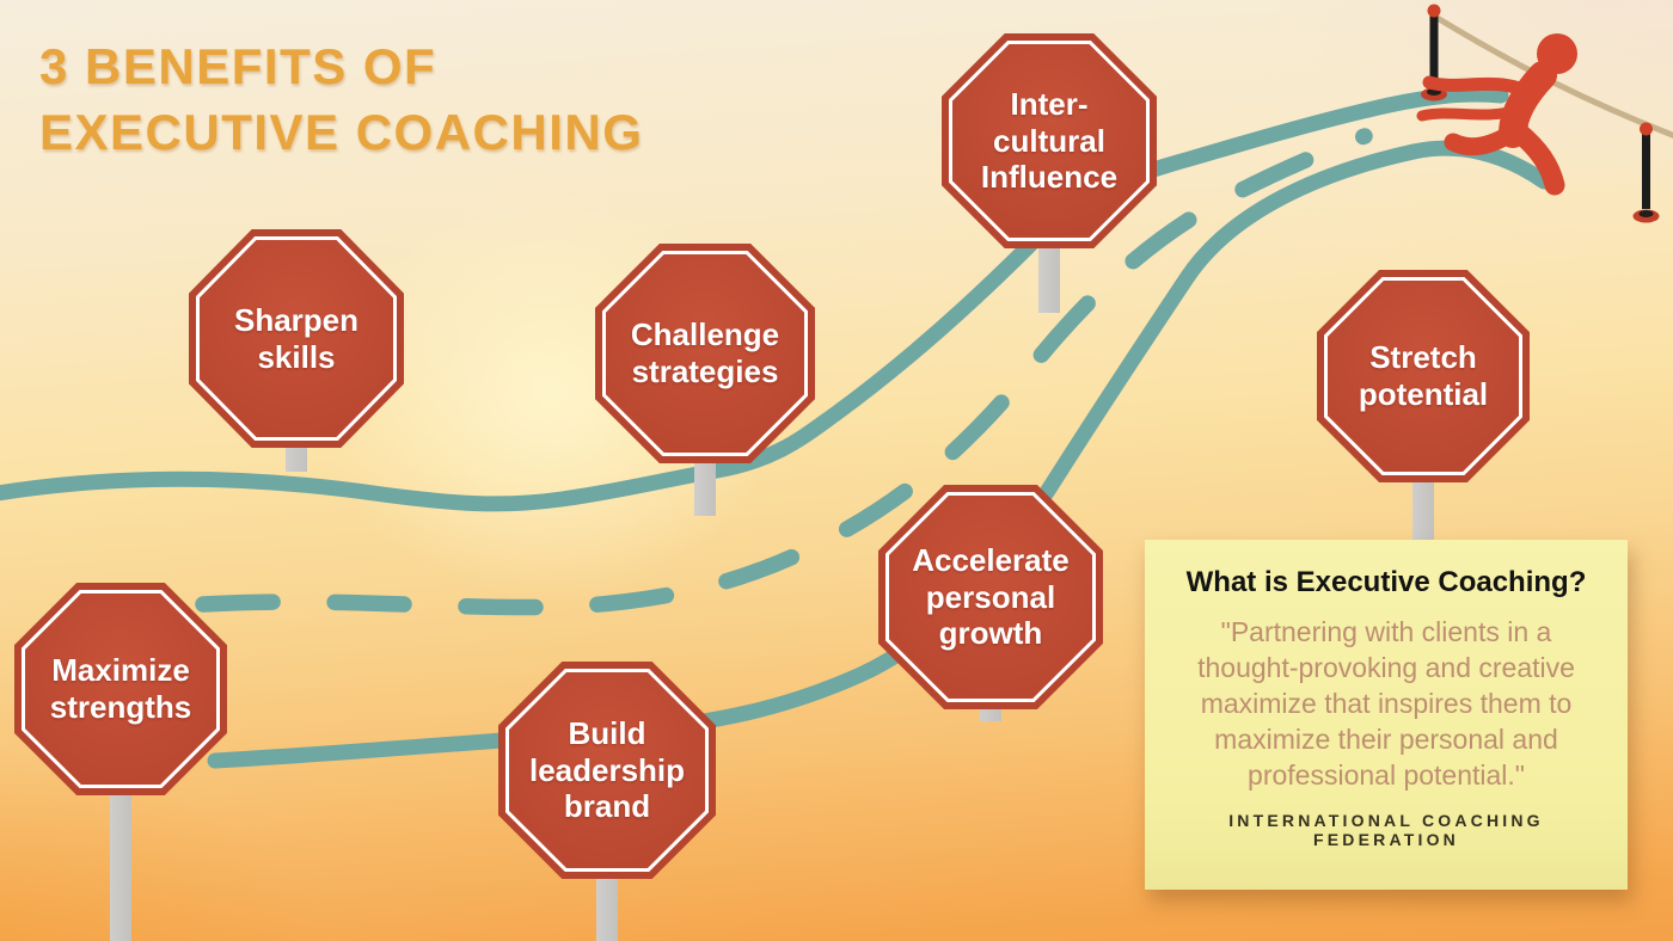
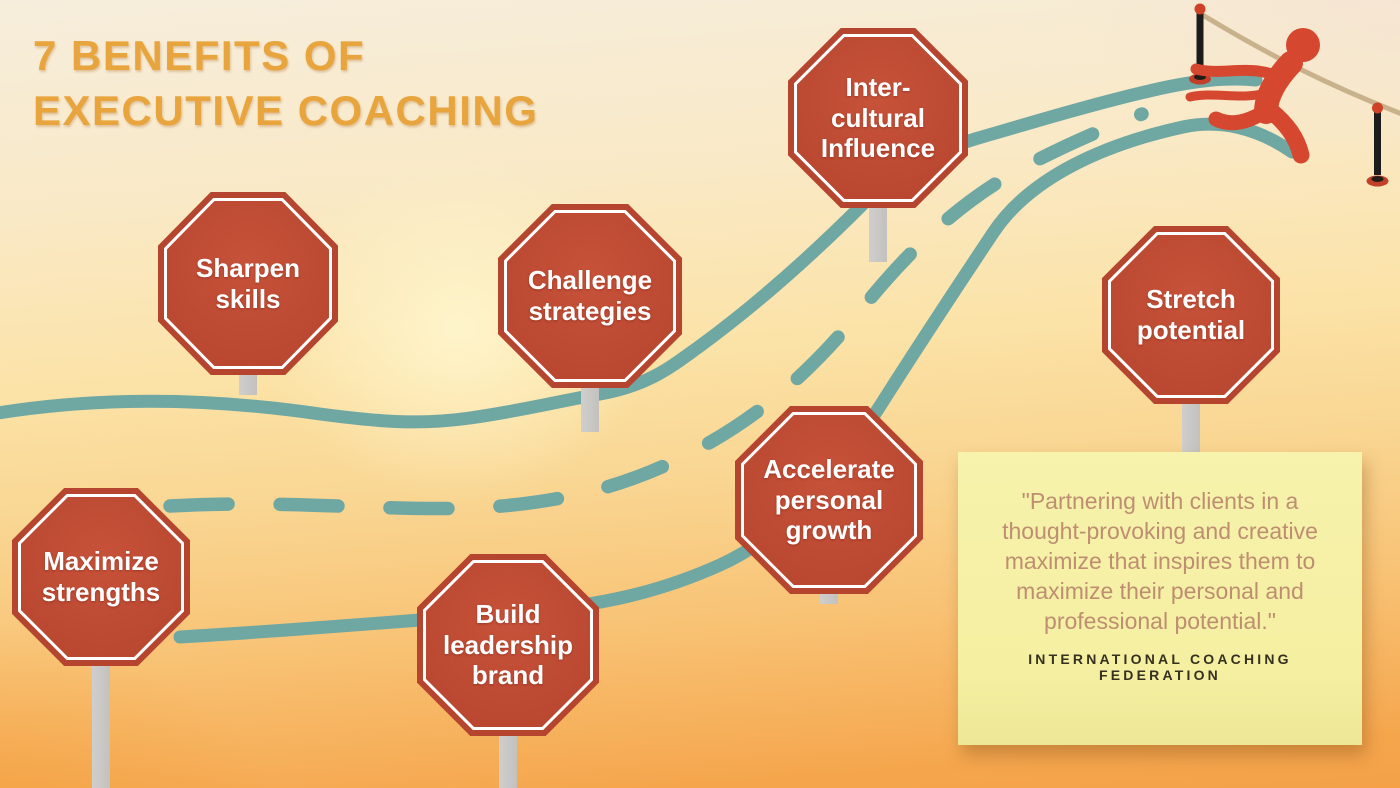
  Sharpen
  skills
  Challenge
  strategies
  Inter-
  cultural
  Influence
  Stretch
  potential
  Accelerate
  personal
  growth
  Maximize
  strengths
  Build
  leadership
  brand
- 3 BENEFITS OF
+ 7 BENEFITS OF
  EXECUTIVE COACHING
- What is Executive Coaching?
  "Partnering with clients in a thought-provoking and creative maximize that inspires them to maximize their personal and professional potential."
  INTERNATIONAL COACHING FEDERATION
